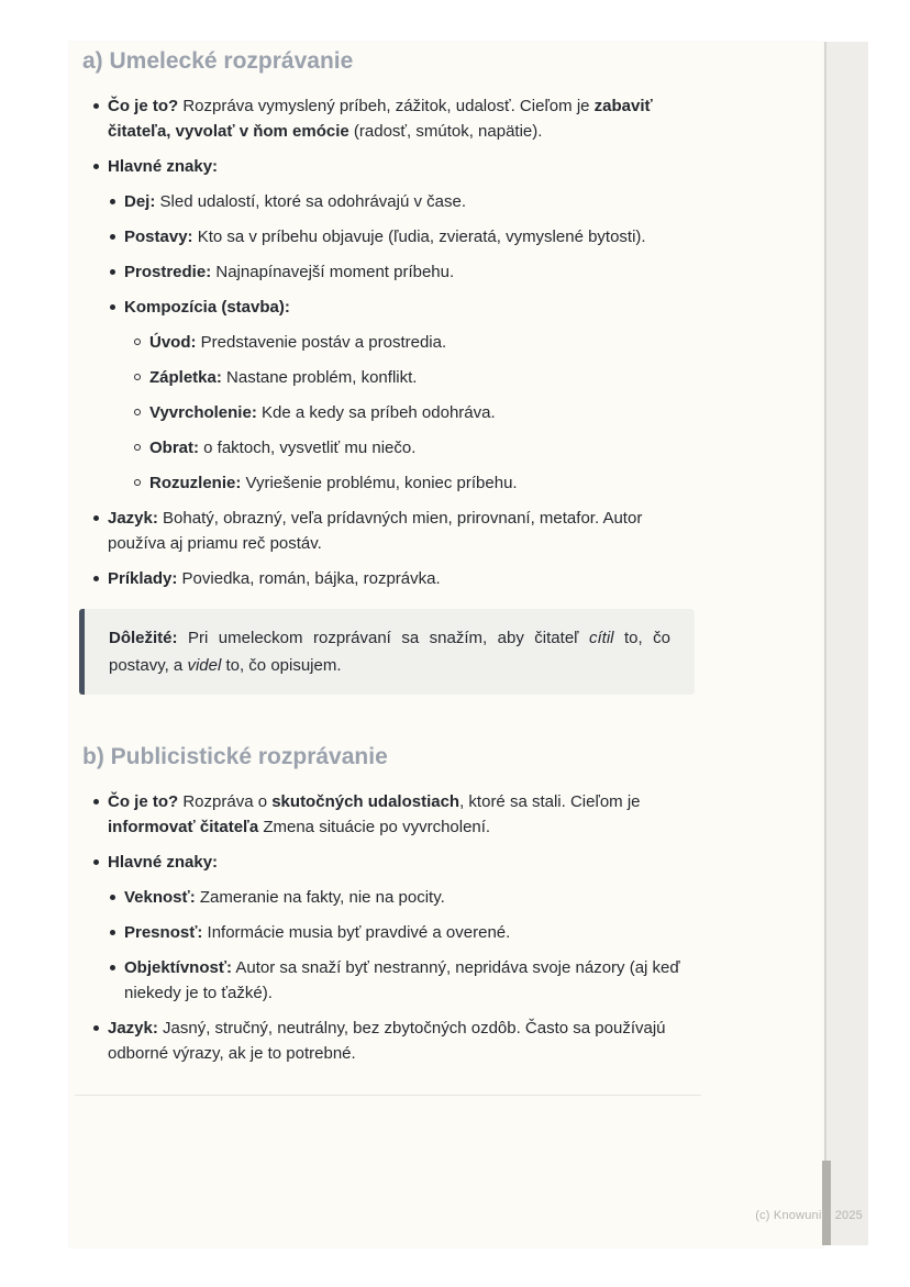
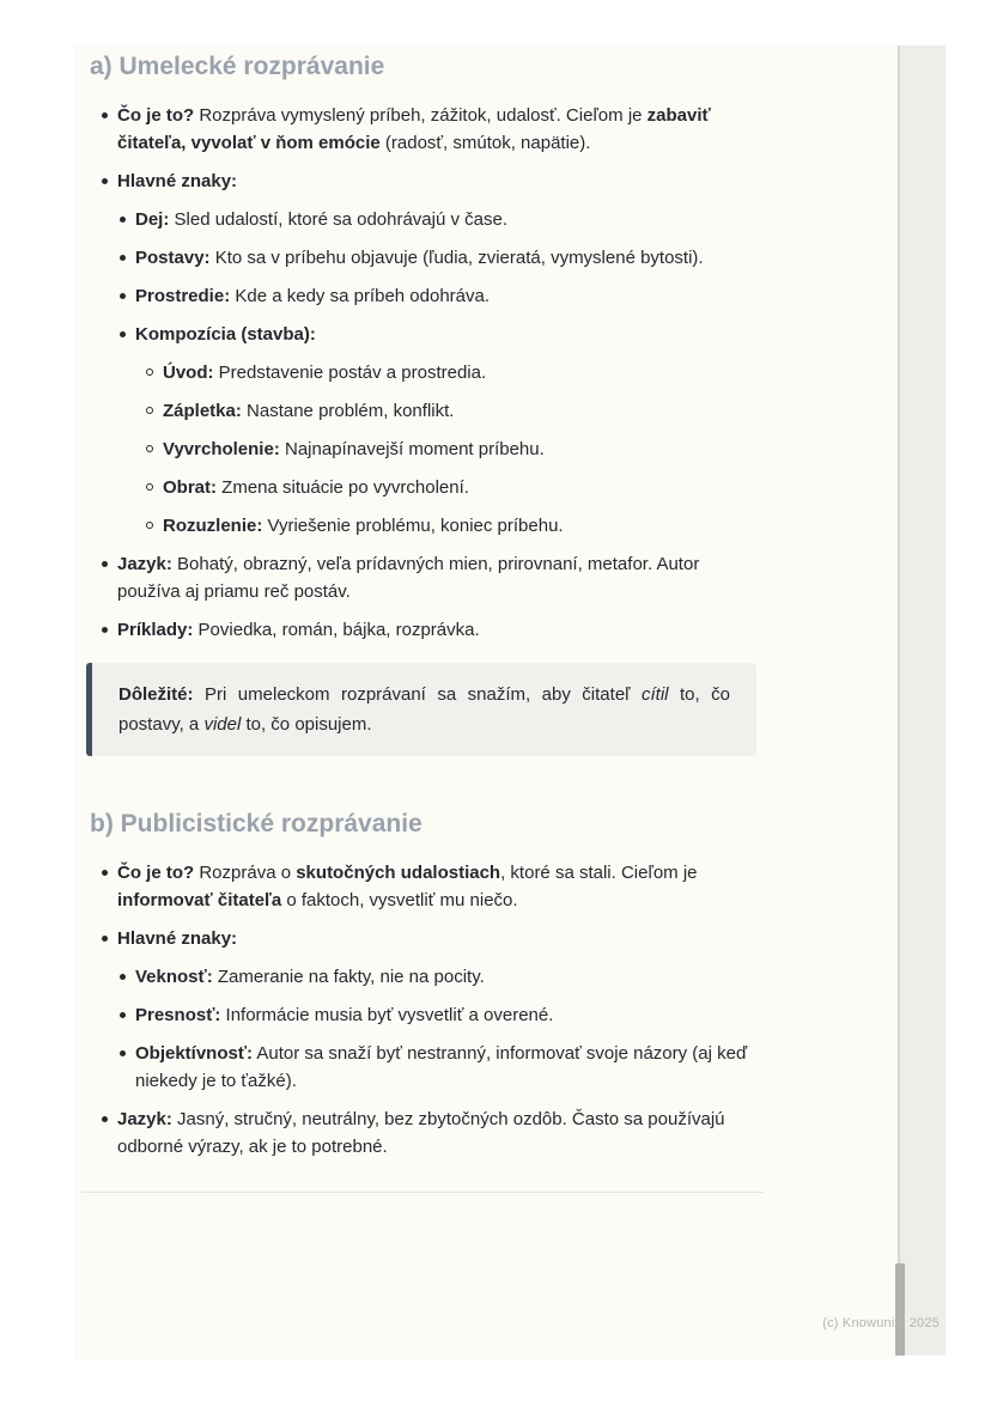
  a) Umelecké rozprávanie
  Čo je to? Rozpráva vymyslený príbeh, zážitok, udalosť. Cieľom je zabaviť čitateľa, vyvolať v ňom emócie (radosť, smútok, napätie).
  Hlavné znaky:
  Dej: Sled udalostí, ktoré sa odohrávajú v čase.
  Postavy: Kto sa v príbehu objavuje (ľudia, zvieratá, vymyslené bytosti).
- Prostredie: Najnapínavejší moment príbehu.
+ Prostredie: Kde a kedy sa príbeh odohráva.
  Kompozícia (stavba):
  Úvod: Predstavenie postáv a prostredia.
  Zápletka: Nastane problém, konflikt.
- Vyvrcholenie: Kde a kedy sa príbeh odohráva.
+ Vyvrcholenie: Najnapínavejší moment príbehu.
- Obrat: o faktoch, vysvetliť mu niečo.
+ Obrat: Zmena situácie po vyvrcholení.
  Rozuzlenie: Vyriešenie problému, koniec príbehu.
  Jazyk: Bohatý, obrazný, veľa prídavných mien, prirovnaní, metafor. Autor používa aj priamu reč postáv.
  Príklady: Poviedka, román, bájka, rozprávka.
  Dôležité: Pri umeleckom rozprávaní sa snažím, aby čitateľ cítil to, čo postavy, a videl to, čo opisujem.
  b) Publicistické rozprávanie
- Čo je to? Rozpráva o skutočných udalostiach, ktoré sa stali. Cieľom je informovať čitateľa Zmena situácie po vyvrcholení.
+ Čo je to? Rozpráva o skutočných udalostiach, ktoré sa stali. Cieľom je informovať čitateľa o faktoch, vysvetliť mu niečo.
  Hlavné znaky:
  Veknosť: Zameranie na fakty, nie na pocity.
- Presnosť: Informácie musia byť pravdivé a overené.
+ Presnosť: Informácie musia byť vysvetliť a overené.
- Objektívnosť: Autor sa snaží byť nestranný, nepridáva svoje názory (aj keď niekedy je to ťažké).
+ Objektívnosť: Autor sa snaží byť nestranný, informovať svoje názory (aj keď niekedy je to ťažké).
  Jazyk: Jasný, stručný, neutrálny, bez zbytočných ozdôb. Často sa používajú odborné výrazy, ak je to potrebné.
  (c) Knowunity 2025
